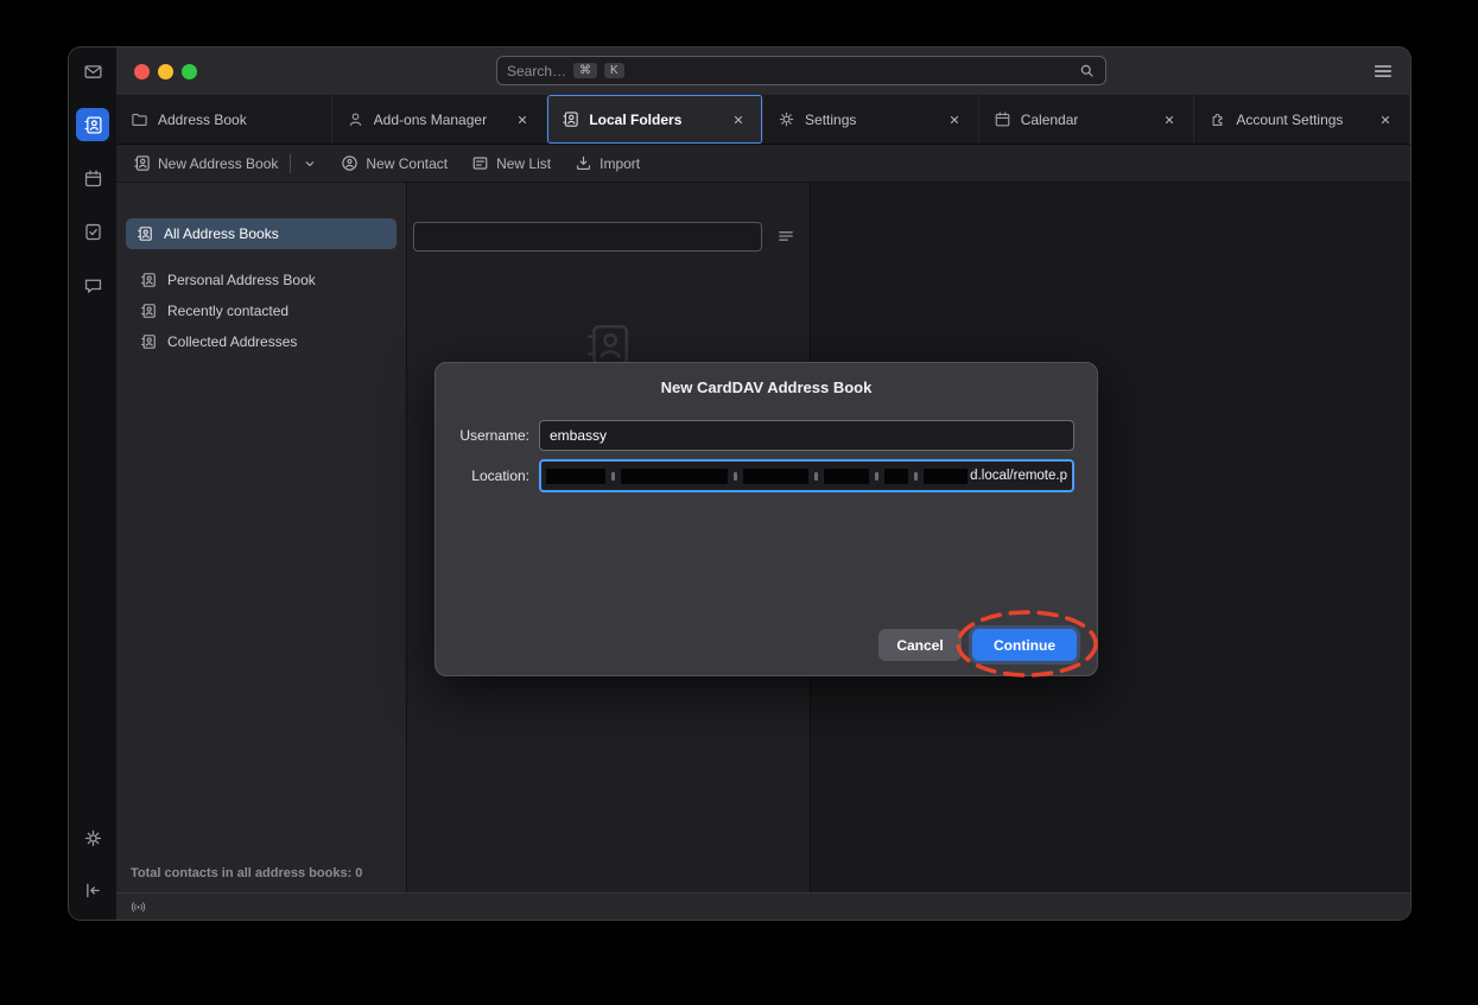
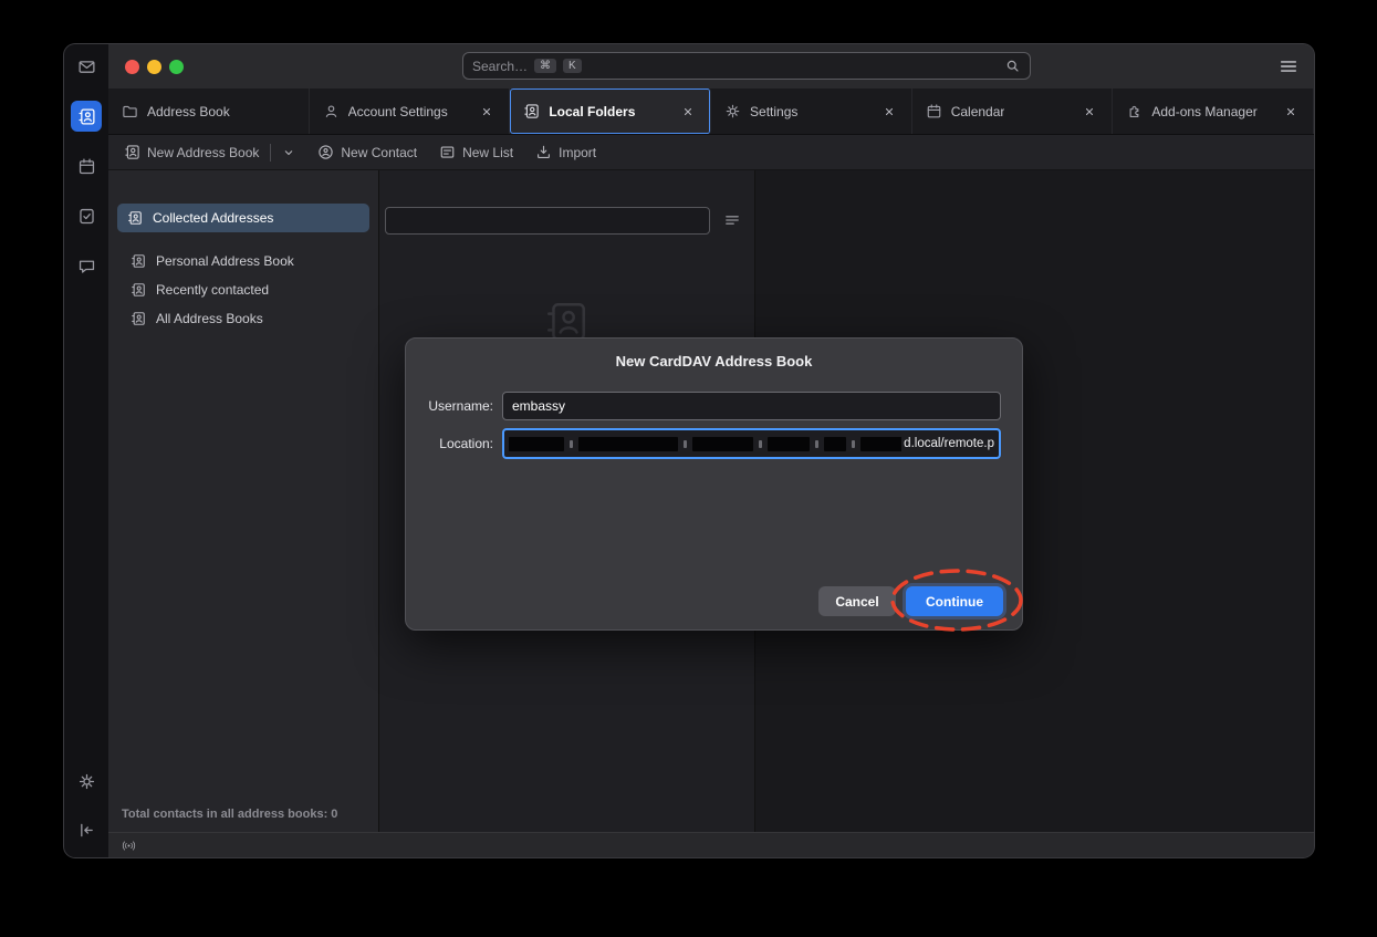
  Search…
  ⌘
  K
  Address Book
- Add-ons Manager
+ Account Settings
  Local Folders
  Settings
  Calendar
- Account Settings
+ Add-ons Manager
  New Address Book
  New Contact
  New List
  Import
- All Address Books
+ Collected Addresses
  Personal Address Book
  Recently contacted
- Collected Addresses
+ All Address Books
  Total contacts in all address books: 0
  New CardDAV Address Book
  Username:
  embassy
  Location:
  d.local/remote.p
  Cancel
  Continue
